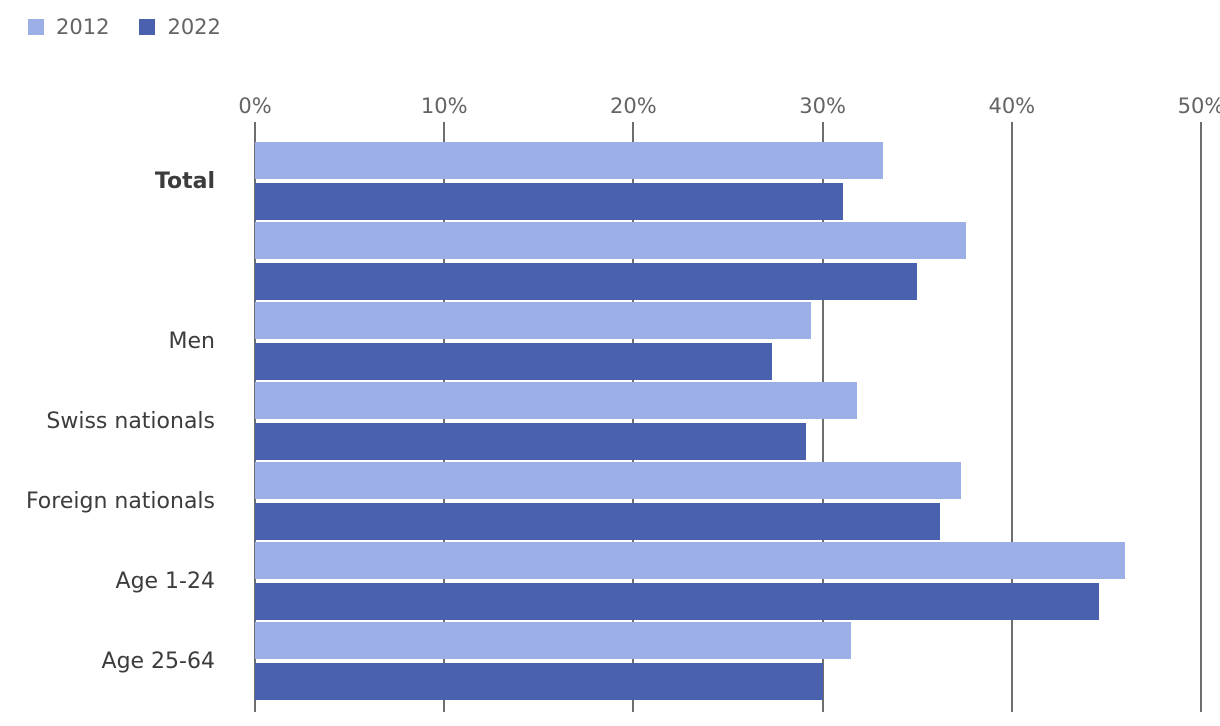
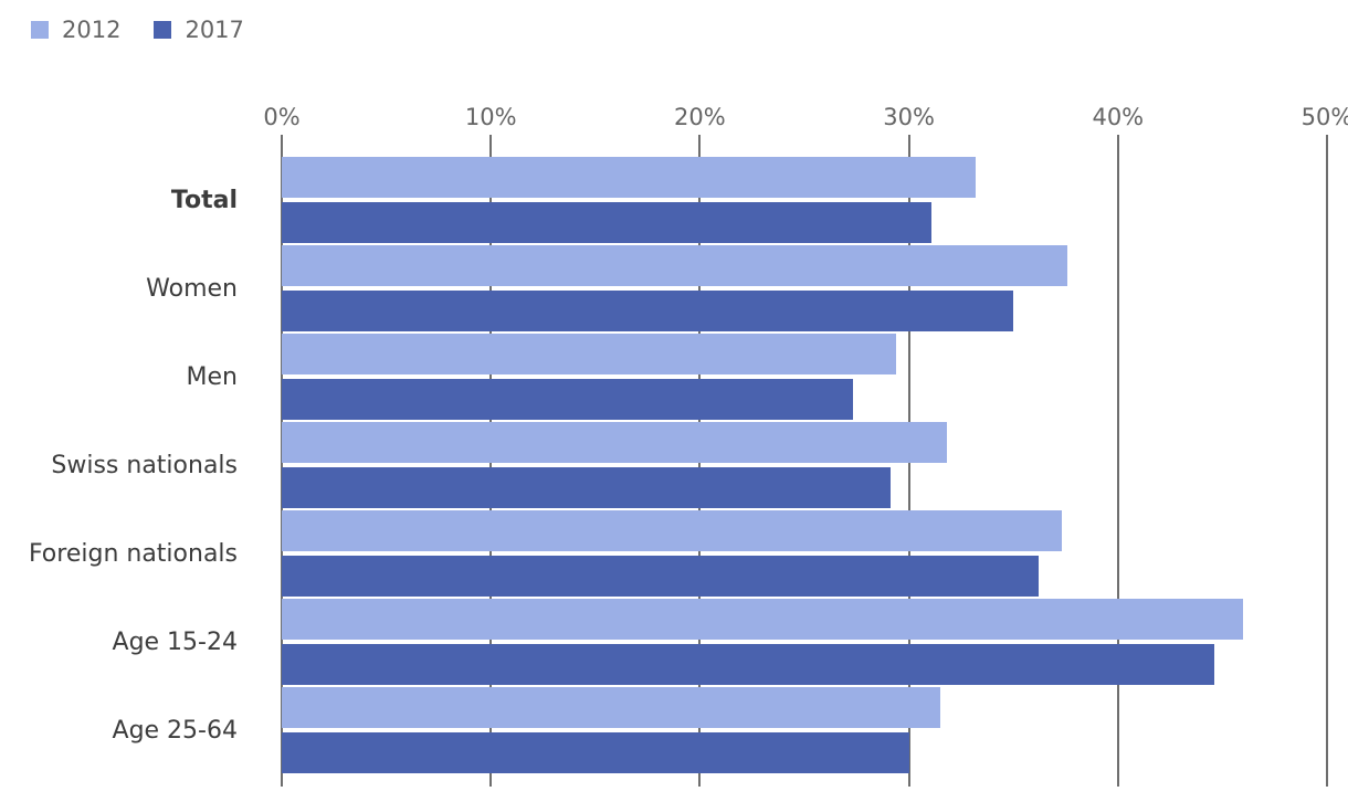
  2012
- 2022
+ 2017
  0%
  10%
  20%
  30%
  40%
  50%
  Total
+ Women
  Men
  Swiss nationals
  Foreign nationals
- Age 1-24
+ Age 15-24
  Age 25-64
